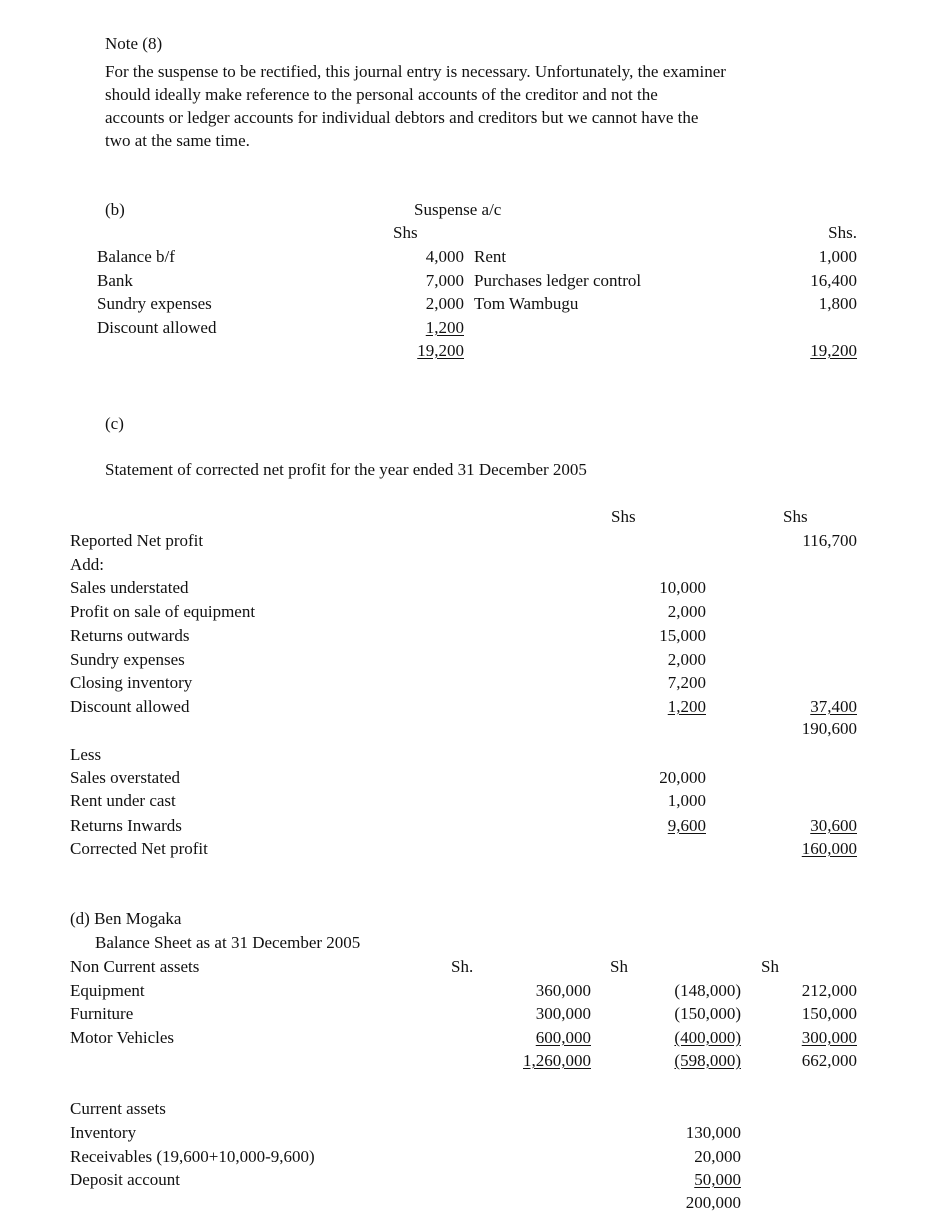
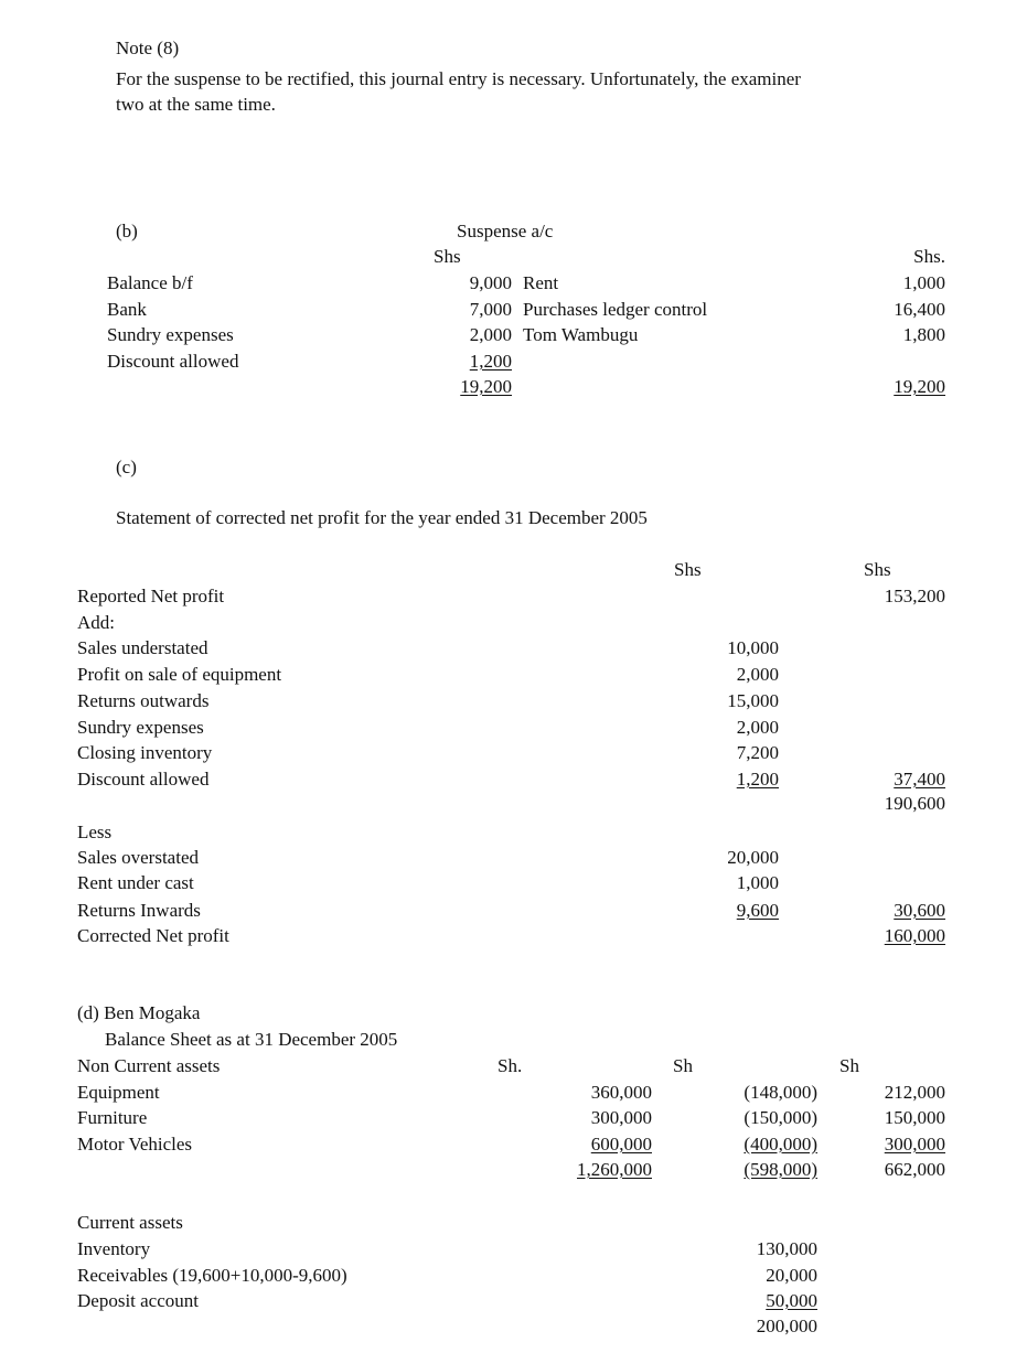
  Note (8)
  For the suspense to be rectified, this journal entry is necessary. Unfortunately, the examiner
- should ideally make reference to the personal accounts of the creditor and not the
- accounts or ledger accounts for individual debtors and creditors but we cannot have the
  two at the same time.
  (b)
  Suspense a/c
  Shs
  Shs.
  Balance b/f
- 4,000
+ 9,000
  Bank
  7,000
  Sundry expenses
  2,000
  Discount allowed
  1,200
  19,200
  Rent
  1,000
  Purchases ledger control
  16,400
  Tom Wambugu
  1,800
  19,200
  (c)
  Statement of corrected net profit for the year ended 31 December 2005
  Shs
  Shs
  Reported Net profit
- 116,700
+ 153,200
  Add:
  Sales understated
  10,000
  Profit on sale of equipment
  2,000
  Returns outwards
  15,000
  Sundry expenses
  2,000
  Closing inventory
  7,200
  Discount allowed
  1,200
  37,400
  190,600
  Less
  Sales overstated
  20,000
  Rent under cast
  1,000
  Returns Inwards
  9,600
  30,600
  Corrected Net profit
  160,000
  (d) Ben Mogaka
  Balance Sheet as at 31 December 2005
  Non Current assets
  Sh.
  Sh
  Sh
  Equipment
  360,000
  (148,000)
  212,000
  Furniture
  300,000
  (150,000)
  150,000
  Motor Vehicles
  600,000
  (400,000)
  300,000
  1,260,000
  (598,000)
  662,000
  Current assets
  Inventory
  130,000
  Receivables (19,600+10,000-9,600)
  20,000
  Deposit account
  50,000
  200,000
